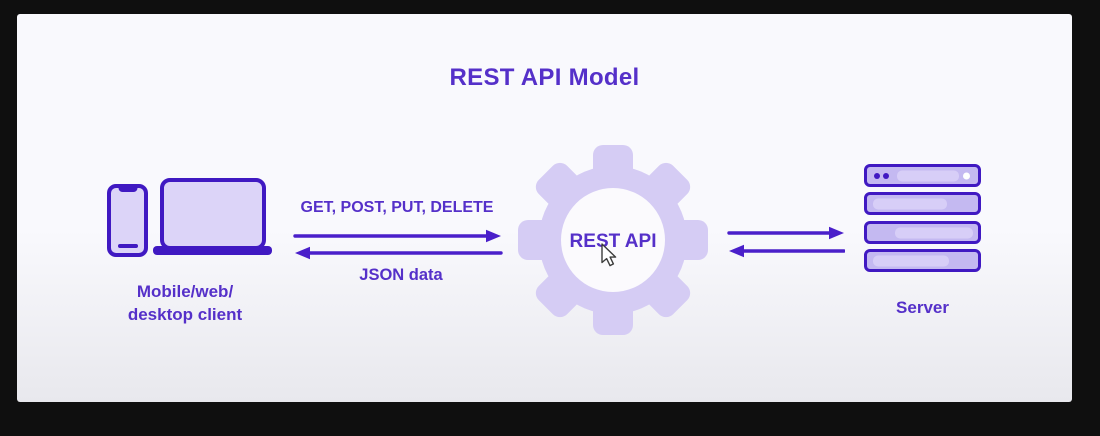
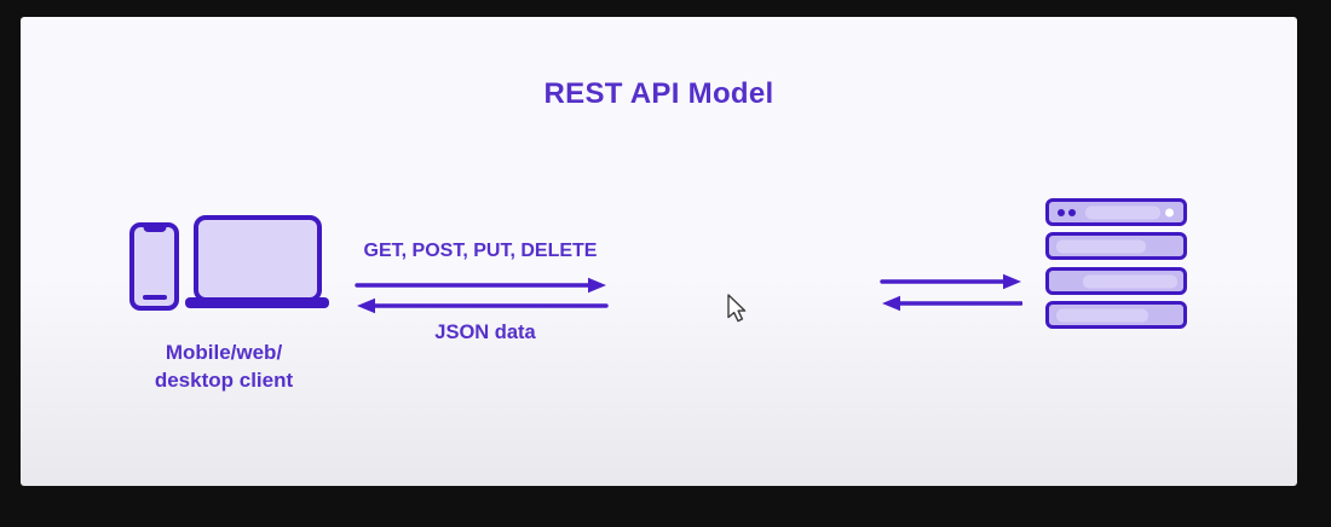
  REST API Model
  Mobile/web/
  desktop client
  GET, POST, PUT, DELETE
  JSON data
- REST API
- Server
